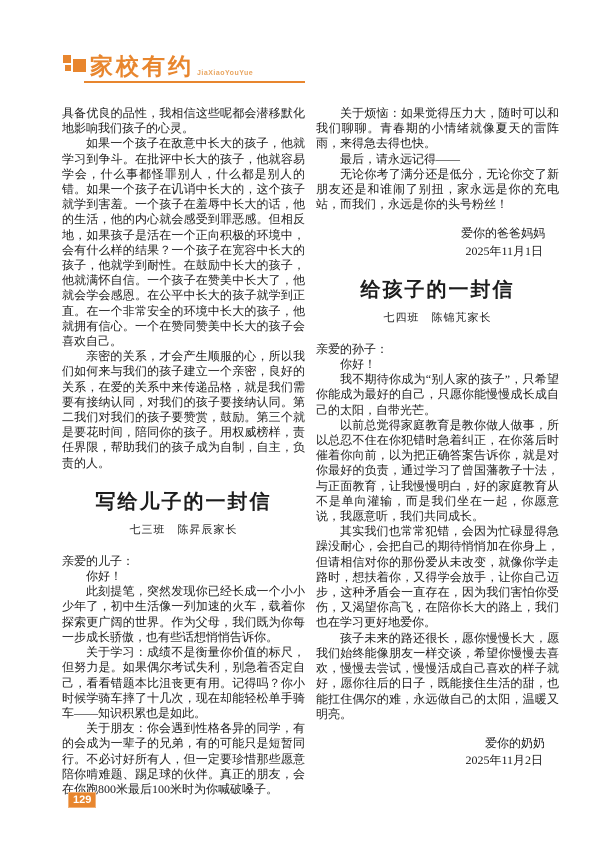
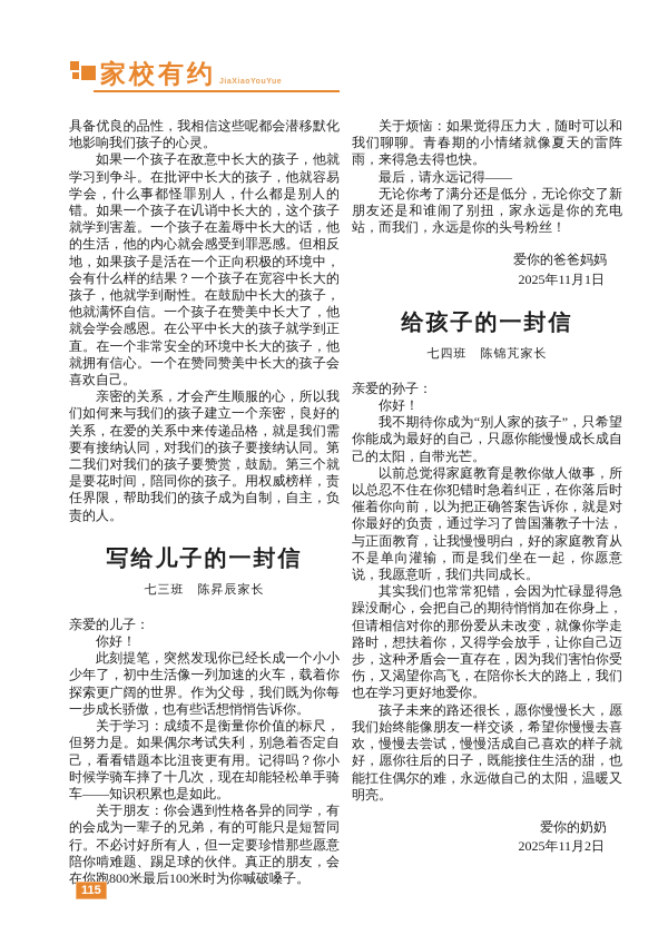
  家校有约
  具备优良的品性，我相信这些呢都会潜移默化地影响我们孩子的心灵。
  如果一个孩子在敌意中长大的孩子，他就学习到争斗。在批评中长大的孩子，他就容易学会，什么事都怪罪别人，什么都是别人的错。如果一个孩子在讥诮中长大的，这个孩子就学到害羞。一个孩子在羞辱中长大的话，他的生活，他的内心就会感受到罪恶感。但相反地，如果孩子是活在一个正向积极的环境中，会有什么样的结果？一个孩子在宽容中长大的孩子，他就学到耐性。在鼓励中长大的孩子，他就满怀自信。一个孩子在赞美中长大了，他就会学会感恩。在公平中长大的孩子就学到正直。在一个非常安全的环境中长大的孩子，他就拥有信心。一个在赞同赞美中长大的孩子会喜欢自己。
  亲密的关系，才会产生顺服的心，所以我们如何来与我们的孩子建立一个亲密，良好的关系，在爱的关系中来传递品格，就是我们需要有接纳认同，对我们的孩子要接纳认同。第二我们对我们的孩子要赞赏，鼓励。第三个就是要花时间，陪同你的孩子。用权威榜样，责任界限，帮助我们的孩子成为自制，自主，负责的人。
  写给儿子的一封信
  七三班 陈昇辰家长
  亲爱的儿子：
  你好！
  此刻提笔，突然发现你已经长成一个小小少年了，初中生活像一列加速的火车，载着你探索更广阔的世界。作为父母，我们既为你每一步成长骄傲，也有些话想悄悄告诉你。
  关于学习：成绩不是衡量你价值的标尺，但努力是。如果偶尔考试失利，别急着否定自己，看看错题本比沮丧更有用。记得吗？你小时候学骑车摔了十几次，现在却能轻松单手骑车——知识积累也是如此。
  关于朋友：你会遇到性格各异的同学，有的会成为一辈子的兄弟，有的可能只是短暂同行。不必讨好所有人，但一定要珍惜那些愿意陪你啃难题、踢足球的伙伴。真正的朋友，会在你跑800米最后100米时为你喊破嗓子。
  关于烦恼：如果觉得压力大，随时可以和我们聊聊。青春期的小情绪就像夏天的雷阵雨，来得急去得也快。
  最后，请永远记得——
  无论你考了满分还是低分，无论你交了新朋友还是和谁闹了别扭，家永远是你的充电站，而我们，永远是你的头号粉丝！
  爱你的爸爸妈妈
  2025年11月1日
  给孩子的一封信
  七四班 陈锦芃家长
  亲爱的孙子：
  你好！
  我不期待你成为“别人家的孩子”，只希望你能成为最好的自己，只愿你能慢慢成长成自己的太阳，自带光芒。
  以前总觉得家庭教育是教你做人做事，所以总忍不住在你犯错时急着纠正，在你落后时催着你向前，以为把正确答案告诉你，就是对你最好的负责，通过学习了曾国藩教子十法，与正面教育，让我慢慢明白，好的家庭教育从不是单向灌输，而是我们坐在一起，你愿意说，我愿意听，我们共同成长。
  其实我们也常常犯错，会因为忙碌显得急躁没耐心，会把自己的期待悄悄加在你身上，但请相信对你的那份爱从未改变，就像你学走路时，想扶着你，又得学会放手，让你自己迈步，这种矛盾会一直存在，因为我们害怕你受伤，又渴望你高飞，在陪你长大的路上，我们也在学习更好地爱你。
  孩子未来的路还很长，愿你慢慢长大，愿我们始终能像朋友一样交谈，希望你慢慢去喜欢，慢慢去尝试，慢慢活成自己喜欢的样子就好，愿你往后的日子，既能接住生活的甜，也能扛住偶尔的难，永远做自己的太阳，温暖又明亮。
  爱你的奶奶
  2025年11月2日
- 129
+ 115
